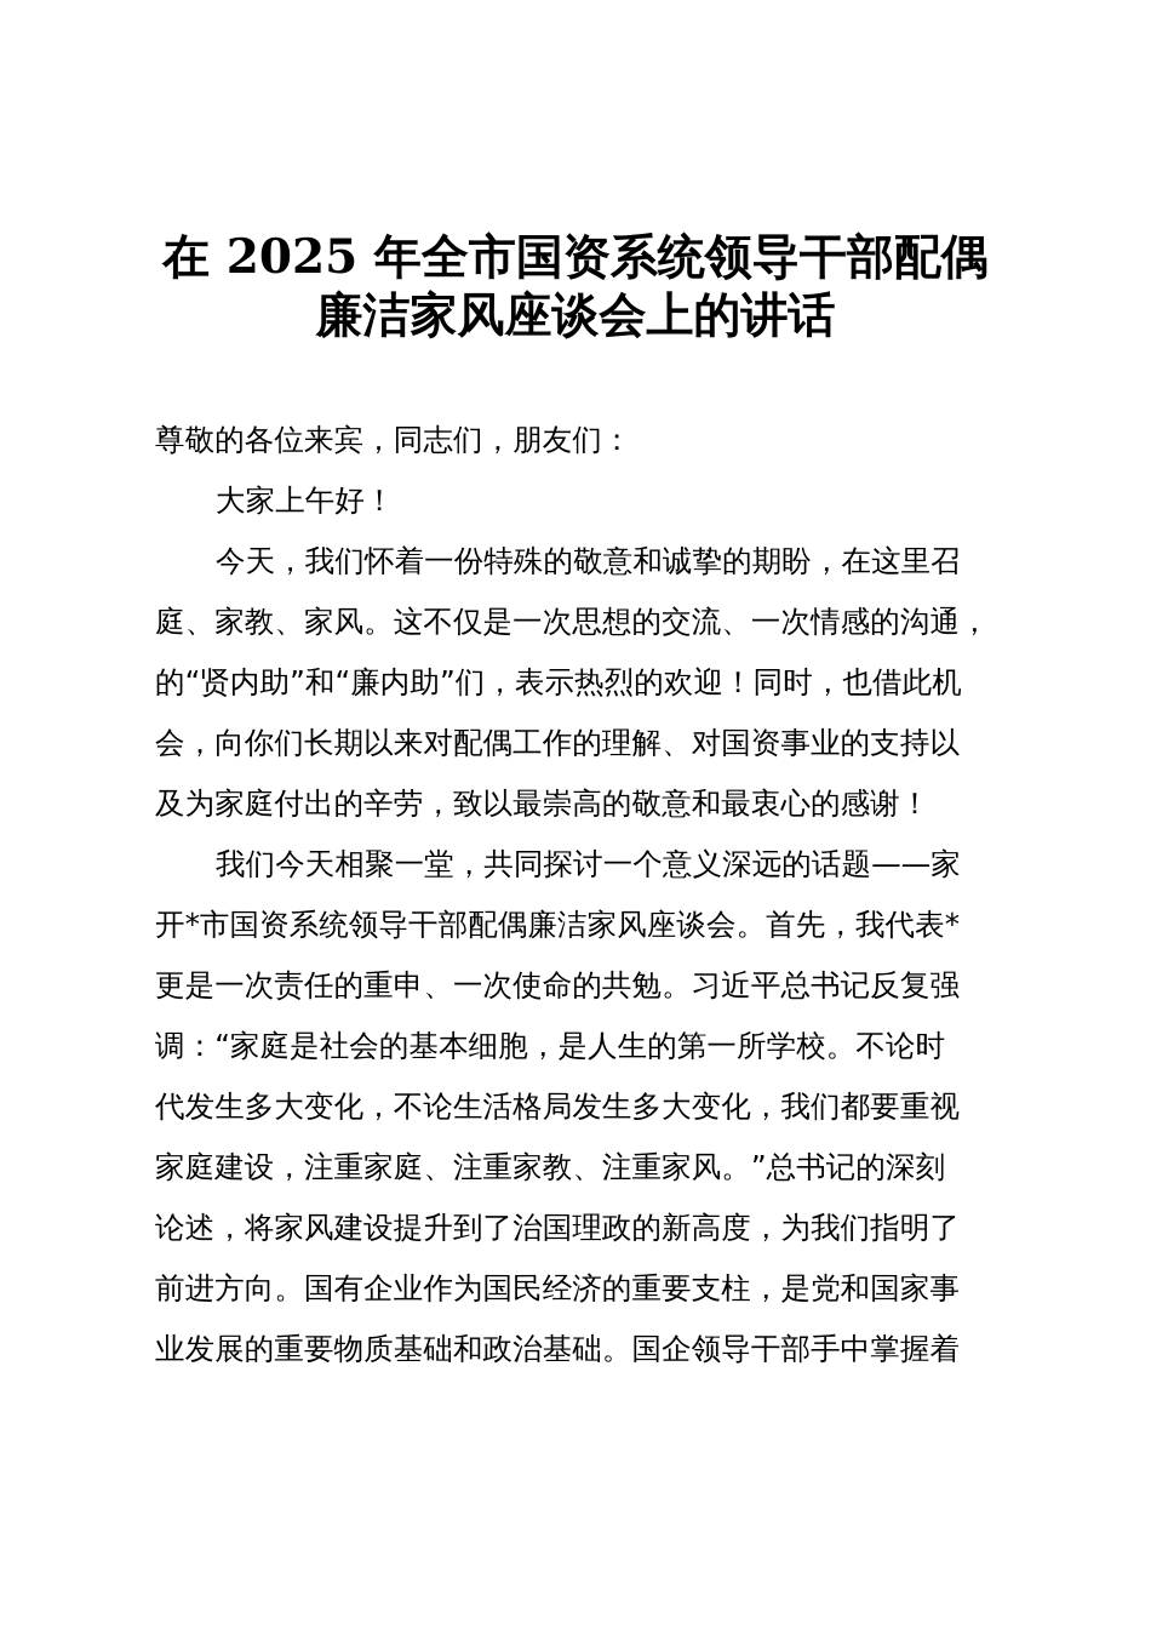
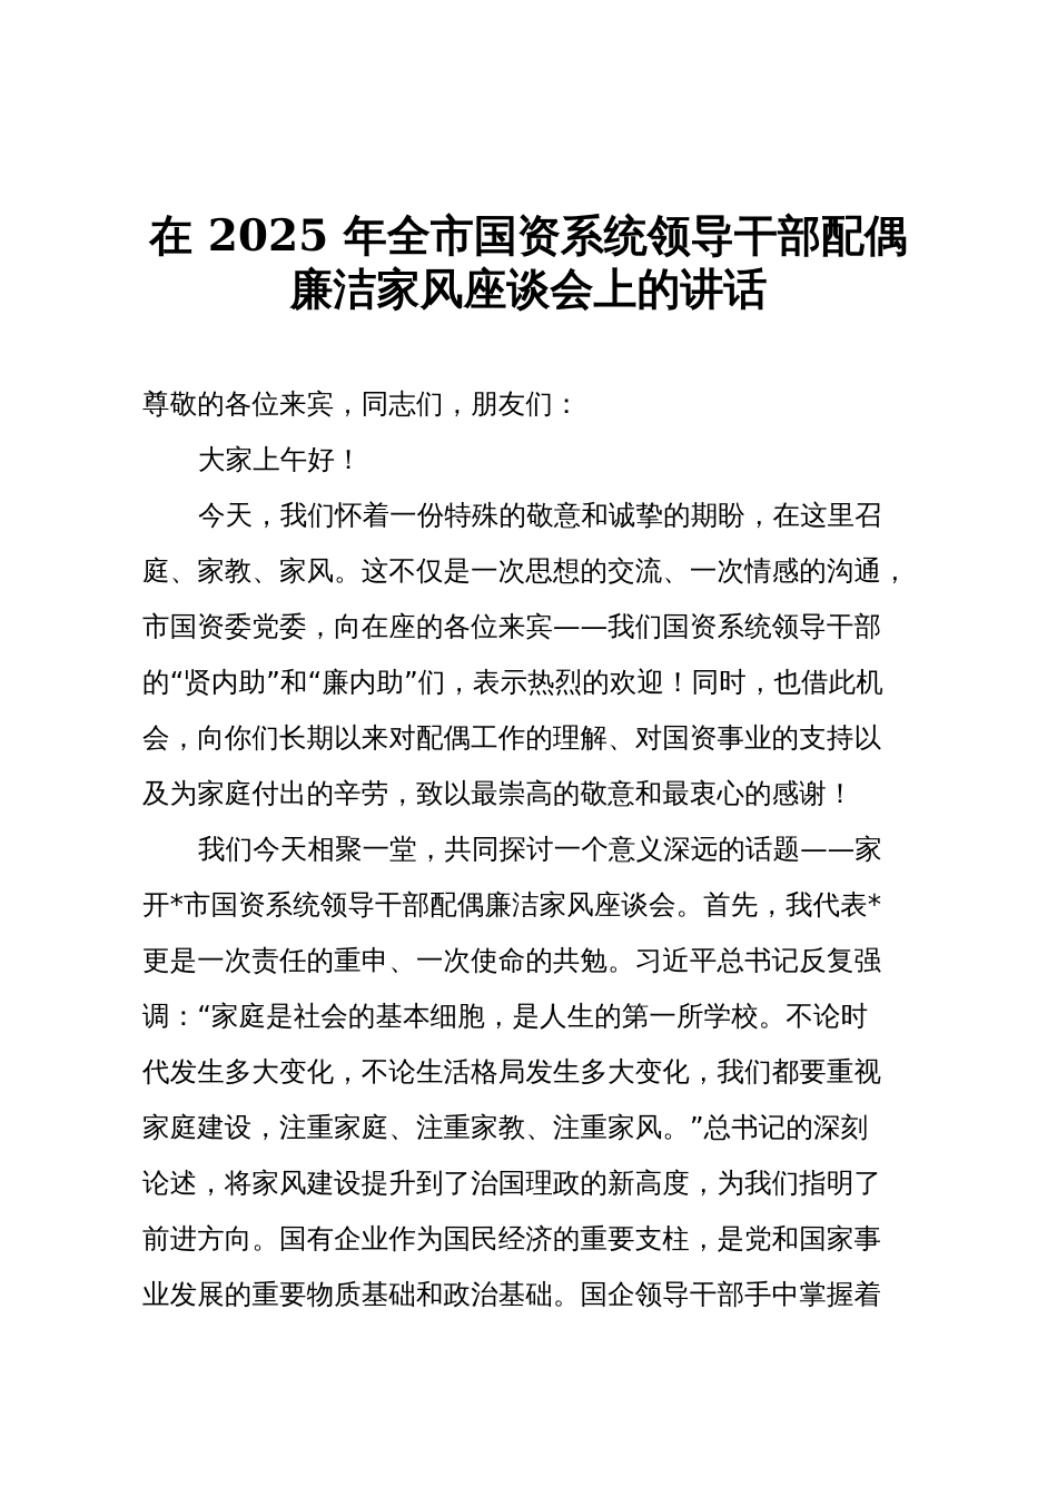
  在 2025 年全市国资系统领导干部配偶
  廉洁家风座谈会上的讲话
  尊敬的各位来宾，同志们，朋友们：
  大家上午好！
  今天，我们怀着一份特殊的敬意和诚挚的期盼，在这里召
  庭、家教、家风。这不仅是一次思想的交流、一次情感的沟通，
+ 市国资委党委，向在座的各位来宾——我们国资系统领导干部
  的“贤内助”和“廉内助”们，表示热烈的欢迎！同时，也借此机
  会，向你们长期以来对配偶工作的理解、对国资事业的支持以
  及为家庭付出的辛劳，致以最崇高的敬意和最衷心的感谢！
  我们今天相聚一堂，共同探讨一个意义深远的话题——家
  开*市国资系统领导干部配偶廉洁家风座谈会。首先，我代表*
  更是一次责任的重申、一次使命的共勉。习近平总书记反复强
  调：“家庭是社会的基本细胞，是人生的第一所学校。不论时
  代发生多大变化，不论生活格局发生多大变化，我们都要重视
  家庭建设，注重家庭、注重家教、注重家风。”总书记的深刻
  论述，将家风建设提升到了治国理政的新高度，为我们指明了
  前进方向。国有企业作为国民经济的重要支柱，是党和国家事
  业发展的重要物质基础和政治基础。国企领导干部手中掌握着
